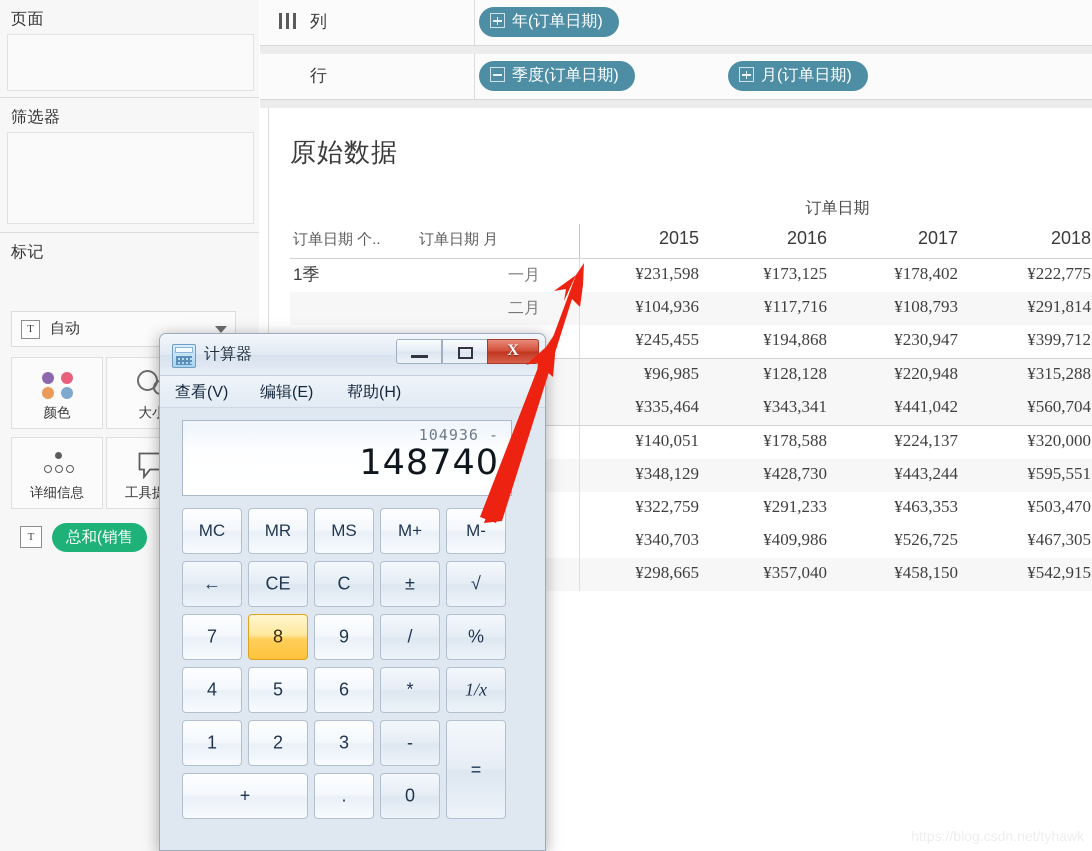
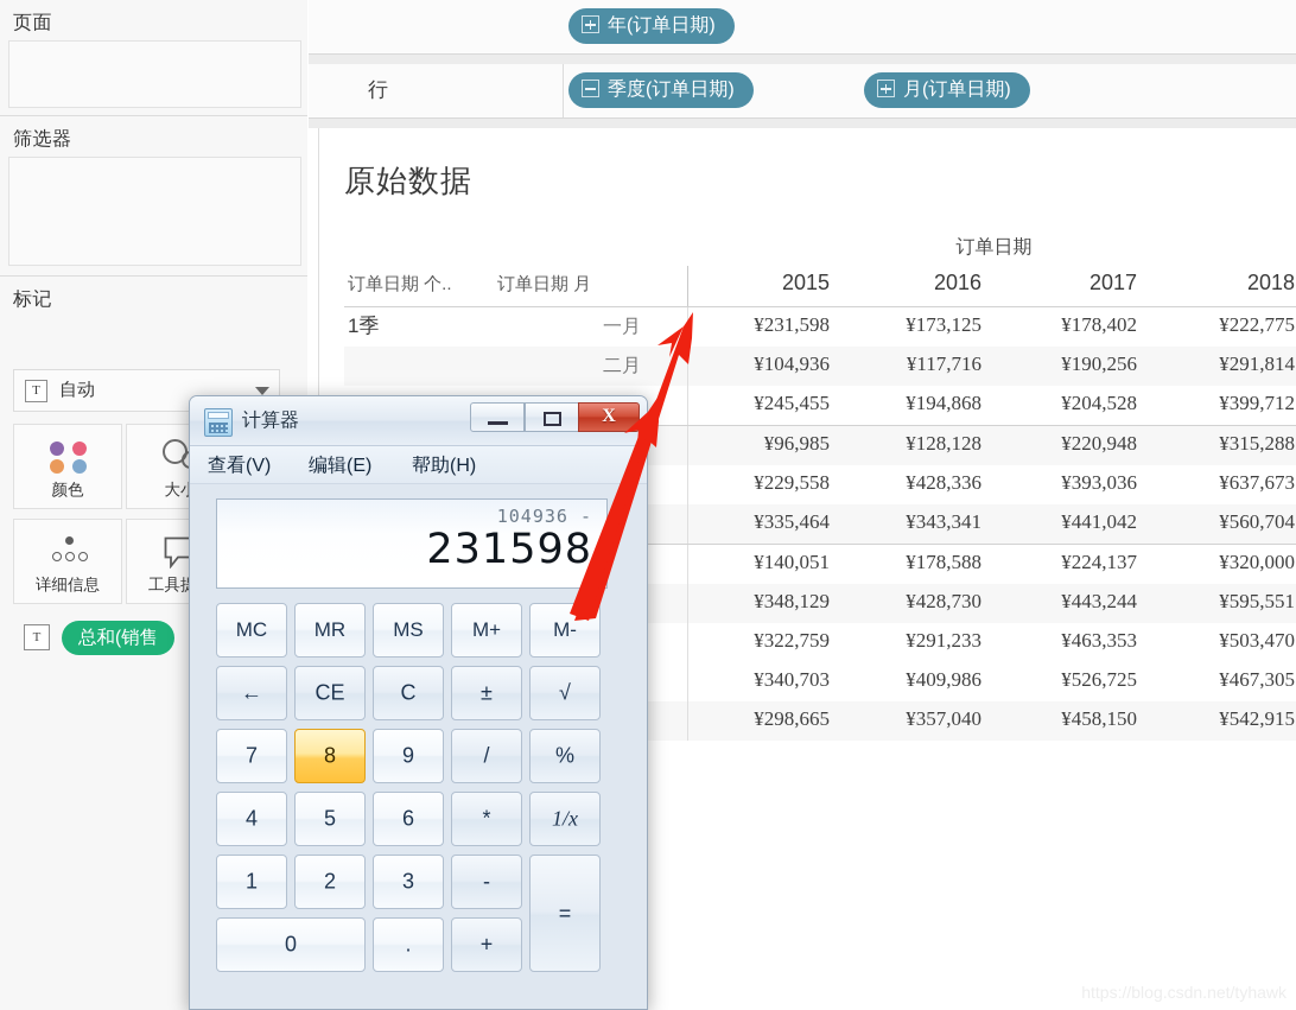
  页面
  筛选器
  标记
  T
  自动
  颜色
  详细信息
  T
  总和(销售
- 列
  年(订单日期)
  行
  季度(订单日期)
  月(订单日期)
  原始数据
  订单日期
  订单日期 个..
  订单日期 月
  2015
  2016
  2017
  2018
  1季
  一月
  ¥231,598
  ¥173,125
  ¥178,402
  ¥222,775
  二月
  ¥104,936
  ¥117,716
- ¥108,793
+ ¥190,256
  ¥291,814
  ¥245,455
  ¥194,868
- ¥230,947
+ ¥204,528
  ¥399,712
  ¥96,985
  ¥128,128
  ¥220,948
  ¥315,288
+ ¥229,558
+ ¥428,336
+ ¥393,036
+ ¥637,673
  ¥335,464
  ¥343,341
  ¥441,042
  ¥560,704
  ¥140,051
  ¥178,588
  ¥224,137
  ¥320,000
  ¥348,129
  ¥428,730
  ¥443,244
  ¥595,551
  ¥322,759
  ¥291,233
  ¥463,353
  ¥503,470
  ¥340,703
  ¥409,986
  ¥526,725
  ¥467,305
  ¥298,665
  ¥357,040
  ¥458,150
  ¥542,915
  计算器
  X
  查看(V)
  编辑(E)
  帮助(H)
  104936 -
- 148740
+ 231598
  MC
  MR
  MS
  M+
  M-
  ←
  CE
  C
  ±
  √
  7
  8
  9
  /
  %
  4
  5
  6
  *
  1/x
  1
  2
  3
  -
- +
+ 0
  .
- 0
+ +
  =
